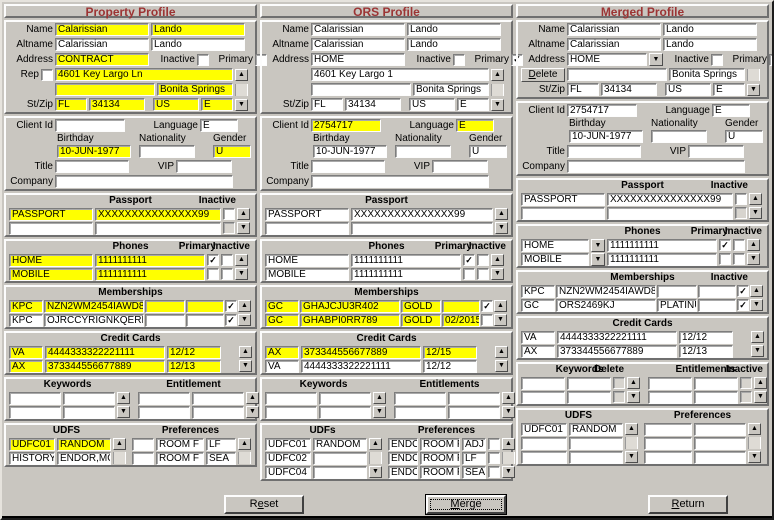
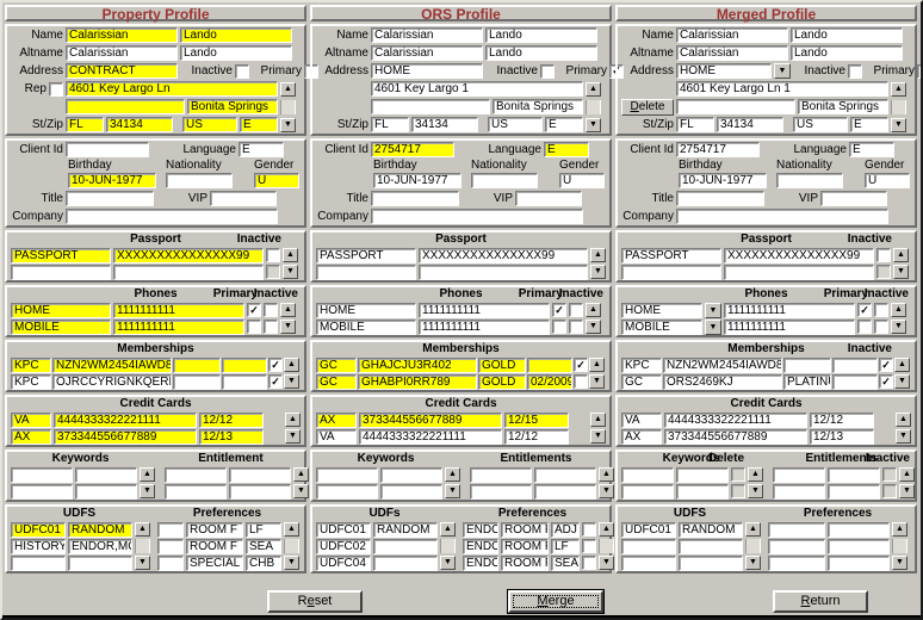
  Property Profile
  Name
  Calarissian
  Lando
  Altname
  Calarissian
  Lando
  Address
  CONTRACT
  Inactive
  Primary
  Rep
  4601 Key Largo Ln
  Bonita Springs
  St/Zip
  FL
  34134
  US
  E
  Client Id
  Language
  E
  Birthday
  Nationality
  Gender
  10-JUN-1977
  U
  Title
  VIP
  Company
  Passport
  Inactive
  PASSPORT
  XXXXXXXXXXXXXXX99
  Phones
  Primary
  Inactive
  HOME
  1111111111
  ✓
  MOBILE
  1111111111
  Memberships
  KPC
  NZN2WM2454IAWD8
  ✓
  KPC
  OJRCCYRIGNKQER
  ✓
  Credit Cards
  VA
  4444333322221111
  12/12
  AX
  373344556677889
  12/13
  Keywords
  Entitlement
  UDFS
  Preferences
  UDFC01
  RANDOM
  ROOM F
  LF
  HISTORY
  ENDOR,M
  ROOM F
  SEA
+ SPECIAL
+ CHB
  ORS Profile
  Name
  Calarissian
  Lando
  Altname
  Calarissian
  Lando
  Address
  HOME
  Inactive
  Primary
  ✓
  4601 Key Largo 1
  Bonita Springs
  St/Zip
  FL
  34134
  US
  E
  Client Id
  2754717
  Language
  E
  Birthday
  Nationality
  Gender
  10-JUN-1977
  U
  Title
  VIP
  Company
  Passport
  PASSPORT
  XXXXXXXXXXXXXXX99
  Phones
  Primary
  Inactive
  HOME
  1111111111
  ✓
  MOBILE
  1111111111
  Memberships
  GC
  GHAJCJU3R402
  GOLD
  ✓
  GC
  GHABPI0RR789
  GOLD
- 02/2015
+ 02/2009
  Credit Cards
  AX
  373344556677889
  12/15
  VA
  4444333322221111
  12/12
  Keywords
  Entitlements
  UDFs
  Preferences
  UDFC01
  RANDOM
  ENDO
  ROOM F
  ADJ
  UDFC02
  ENDO
  ROOM F
  LF
  UDFC04
  ENDO
  ROOM F
  SEA
  Merged Profile
  Name
  Calarissian
  Lando
  Altname
  Calarissian
  Lando
  Address
  HOME
  Inactive
  Primary
+ 4601 Key Largo Ln 1
  Delete
  Bonita Springs
  St/Zip
  FL
  34134
  US
  E
  Client Id
  2754717
  Language
  E
  Birthday
  Nationality
  Gender
  10-JUN-1977
  U
  Title
  VIP
  Company
  Passport
  Inactive
  PASSPORT
  XXXXXXXXXXXXXXX99
  Phones
  Primary
  Inactive
  HOME
  1111111111
  ✓
  MOBILE
  1111111111
  Memberships
  Inactive
  KPC
  NZN2WM2454IAWD8
  ✓
  GC
  ORS2469KJ
  PLATIN
  ✓
  Credit Cards
  VA
  4444333322221111
  12/12
  AX
  373344556677889
  12/13
  Keywords
  Delete
  Entitlements
  Inactive
  UDFS
  Preferences
  UDFC01
  RANDOM
  Reset
  Merge
  Return
